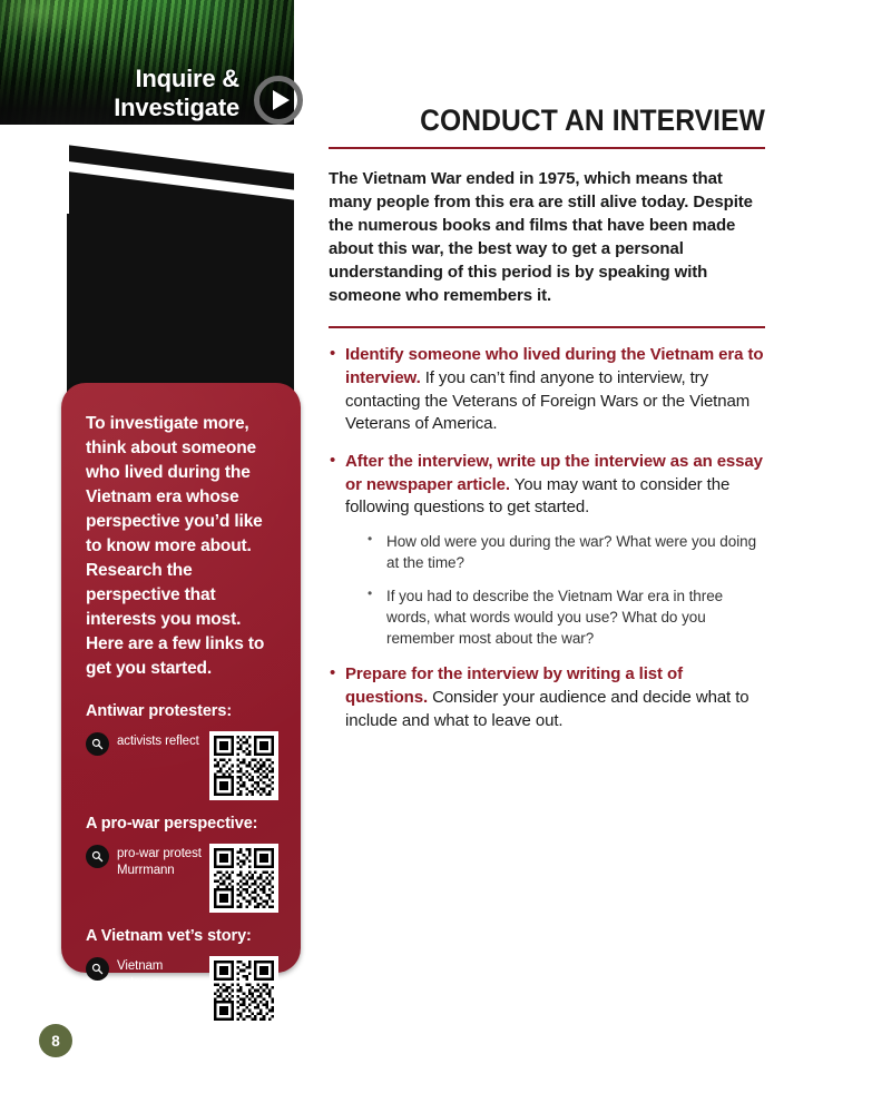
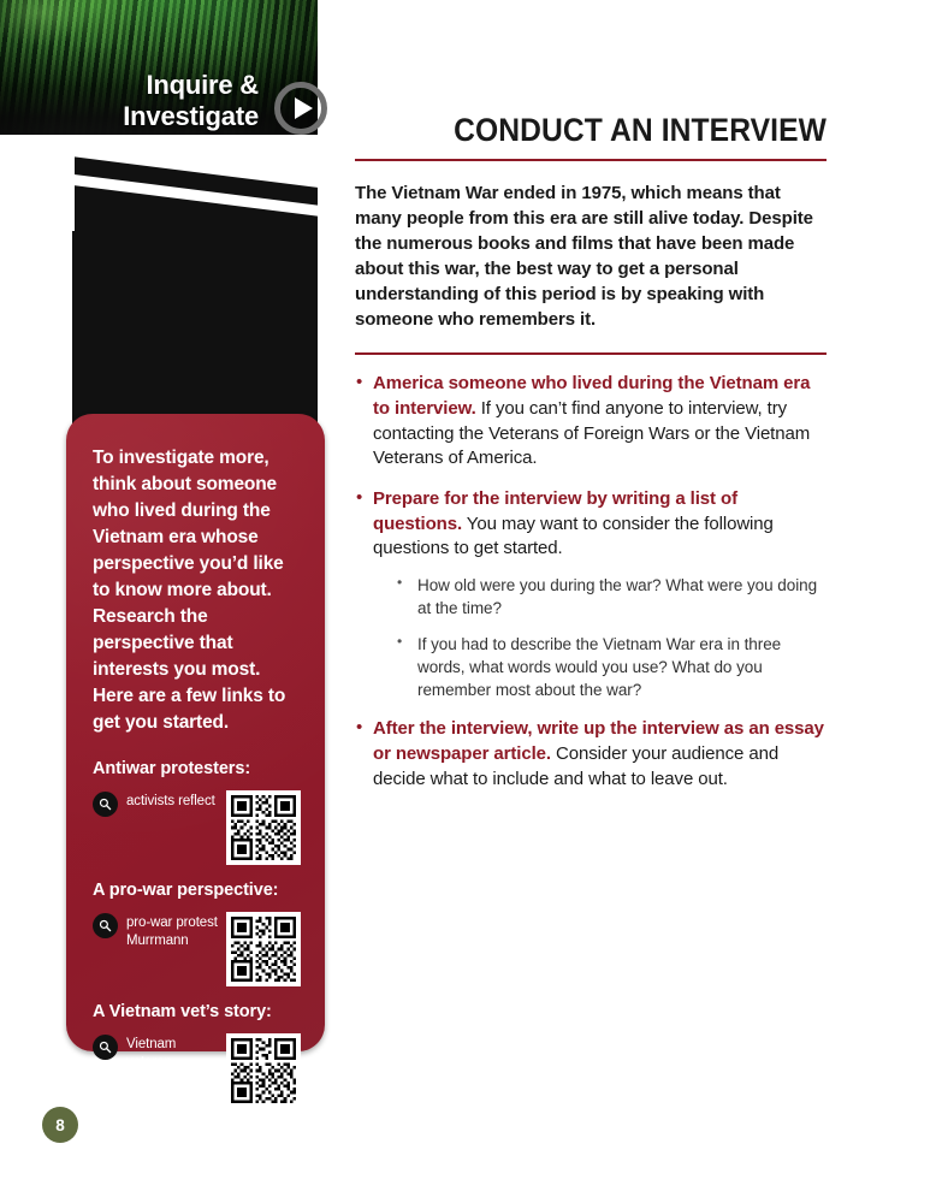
  Inquire &
  Investigate
  To investigate more, think about someone who lived during the Vietnam era whose perspective you’d like to know more about. Research the perspective that interests you most. Here are a few links to get you started.
  Antiwar protesters:
  activists reflect
  A pro-war perspective:
  pro-war protest Murrmann
  A Vietnam vet’s story:
  CONDUCT AN INTERVIEW
  The Vietnam War ended in 1975, which means that many people from this era are still alive today. Despite the numerous books and films that have been made about this war, the best way to get a personal understanding of this period is by speaking with someone who remembers it.
- Identify someone who lived during the Vietnam era to interview. If you can’t find anyone to interview, try contacting the Veterans of Foreign Wars or the Vietnam Veterans of America.
+ America someone who lived during the Vietnam era to interview. If you can’t find anyone to interview, try contacting the Veterans of Foreign Wars or the Vietnam Veterans of America.
- After the interview, write up the interview as an essay or newspaper article. You may want to consider the following questions to get started.
+ Prepare for the interview by writing a list of questions. You may want to consider the following questions to get started.
  How old were you during the war? What were you doing at the time?
  If you had to describe the Vietnam War era in three words, what words would you use? What do you remember most about the war?
- Prepare for the interview by writing a list of questions. Consider your audience and decide what to include and what to leave out.
+ After the interview, write up the interview as an essay or newspaper article. Consider your audience and decide what to include and what to leave out.
  8
